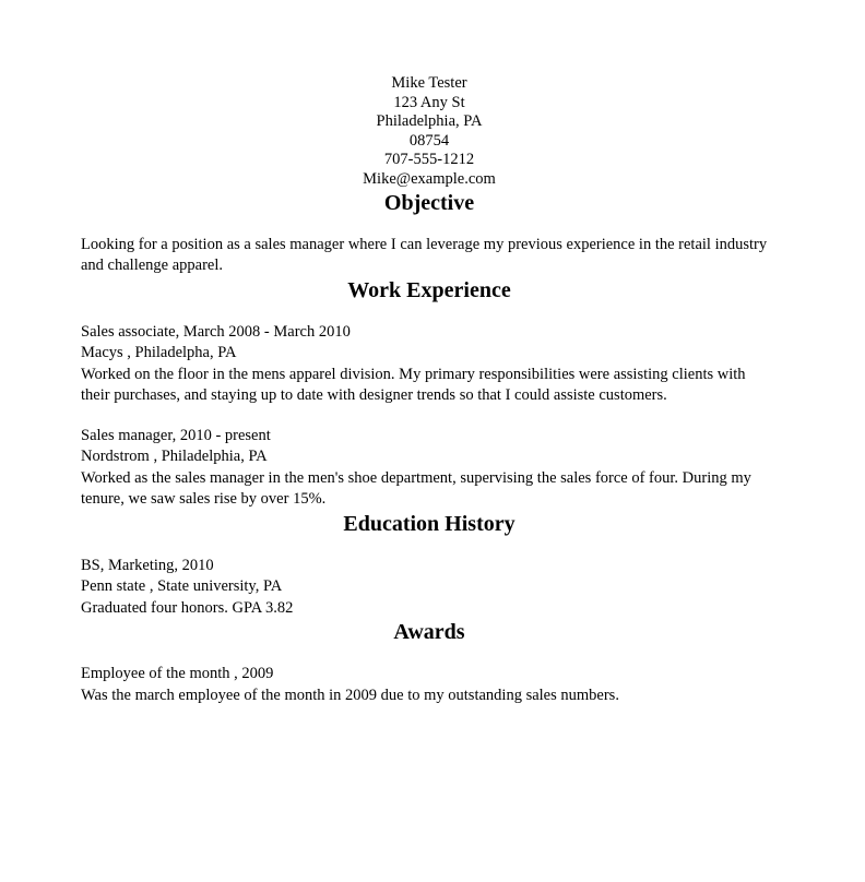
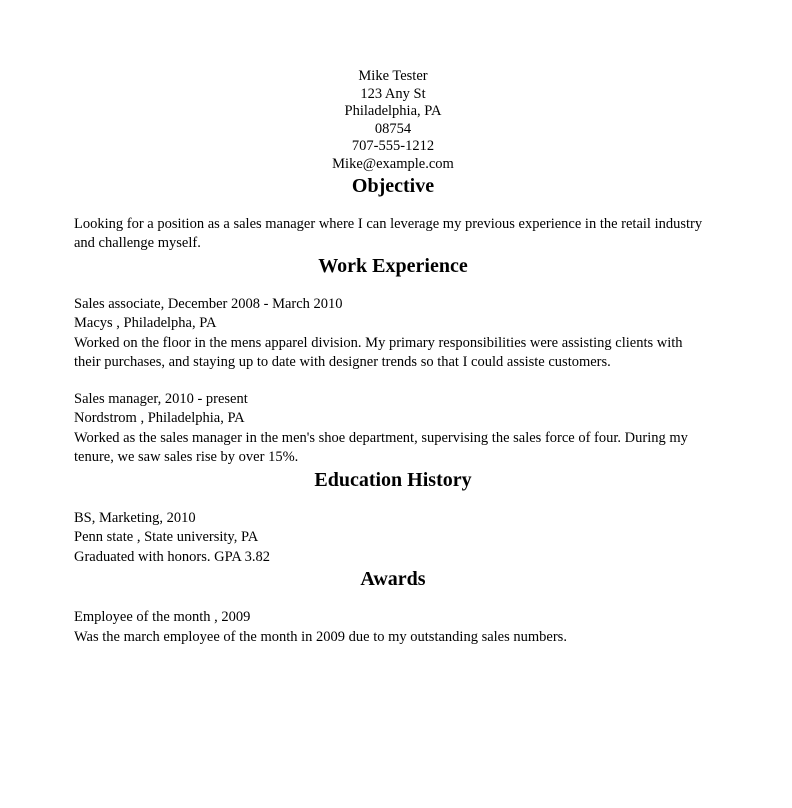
  Mike Tester
  123 Any St
  Philadelphia, PA
  08754
  707-555-1212
  Mike@example.com
  Objective
- Looking for a position as a sales manager where I can leverage my previous experience in the retail industry and challenge apparel.
+ Looking for a position as a sales manager where I can leverage my previous experience in the retail industry and challenge myself.
  Work Experience
- Sales associate, March 2008 - March 2010
+ Sales associate, December 2008 - March 2010
  Macys , Philadelpha, PA
  Worked on the floor in the mens apparel division. My primary responsibilities were assisting clients with their purchases, and staying up to date with designer trends so that I could assiste customers.
  Sales manager, 2010 - present
  Nordstrom , Philadelphia, PA
  Worked as the sales manager in the men's shoe department, supervising the sales force of four. During my tenure, we saw sales rise by over 15%.
  Education History
  BS, Marketing, 2010
  Penn state , State university, PA
- Graduated four honors. GPA 3.82
+ Graduated with honors. GPA 3.82
  Awards
  Employee of the month , 2009
  Was the march employee of the month in 2009 due to my outstanding sales numbers.
